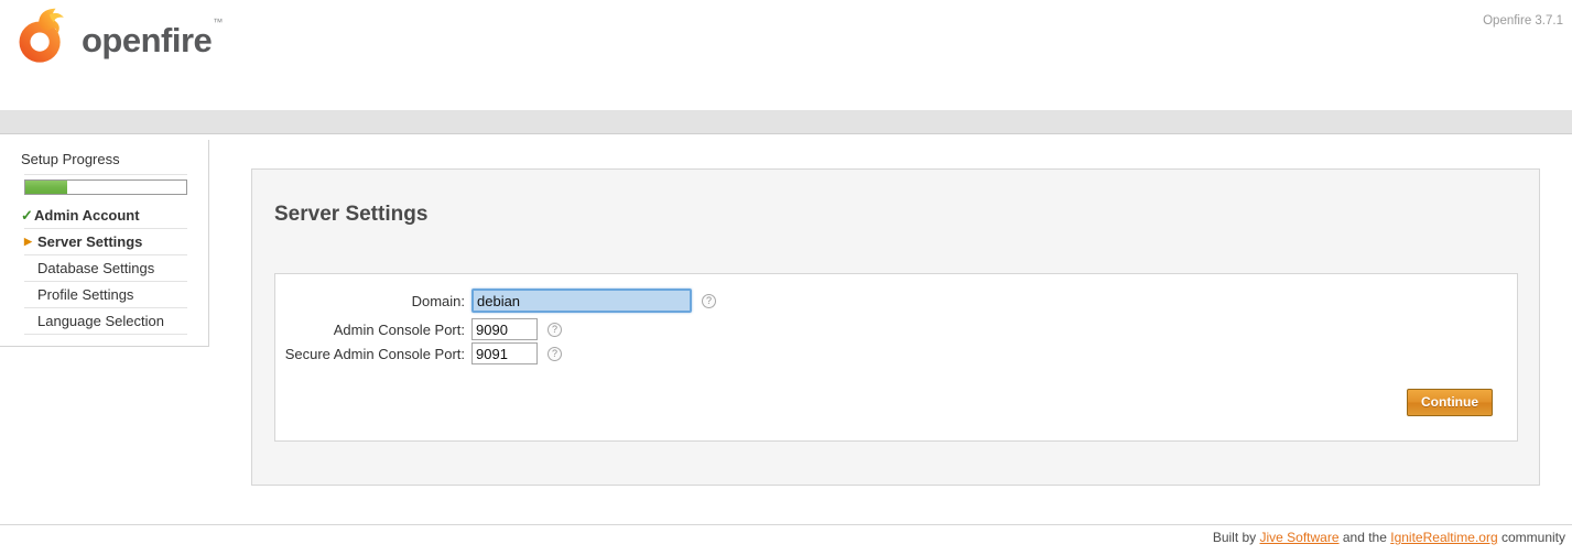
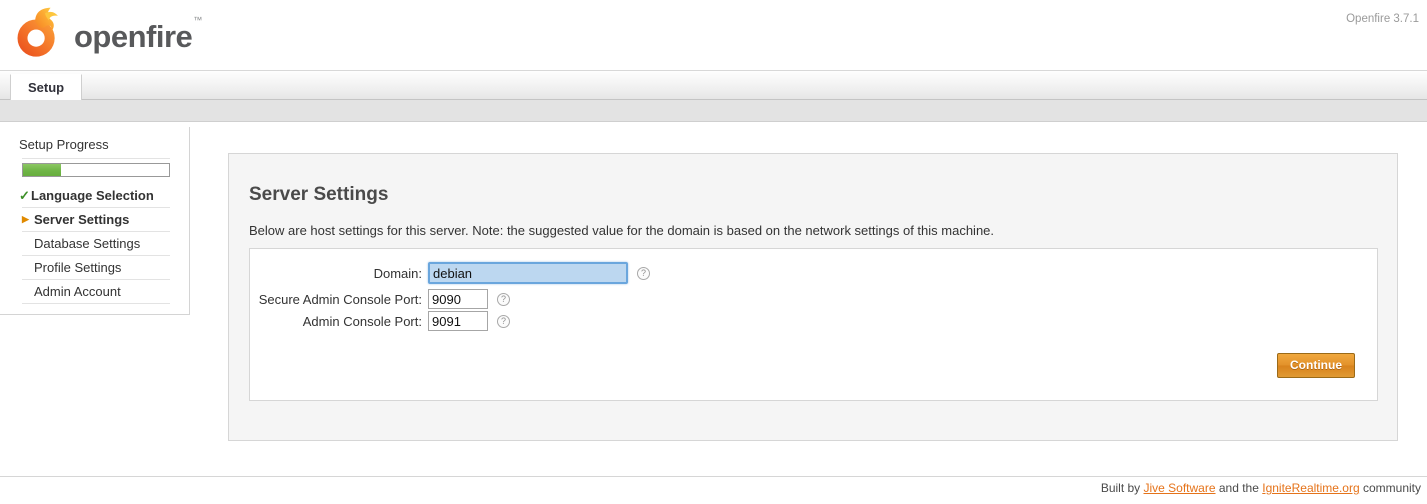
  openfire™
  Openfire 3.7.1
+ Setup
  Setup Progress
  ✓
- Admin Account
+ Language Selection
  ▶
  Server Settings
  Database Settings
  Profile Settings
- Language Selection
+ Admin Account
  Server Settings
+ Below are host settings for this server. Note: the suggested value for the domain is based on the network settings of this machine.
  Domain:
  debian
  ?
- Admin Console Port:
+ Secure Admin Console Port:
  9090
  ?
- Secure Admin Console Port:
+ Admin Console Port:
  9091
  ?
  Continue
  Built by Jive Software and the IgniteRealtime.org community
